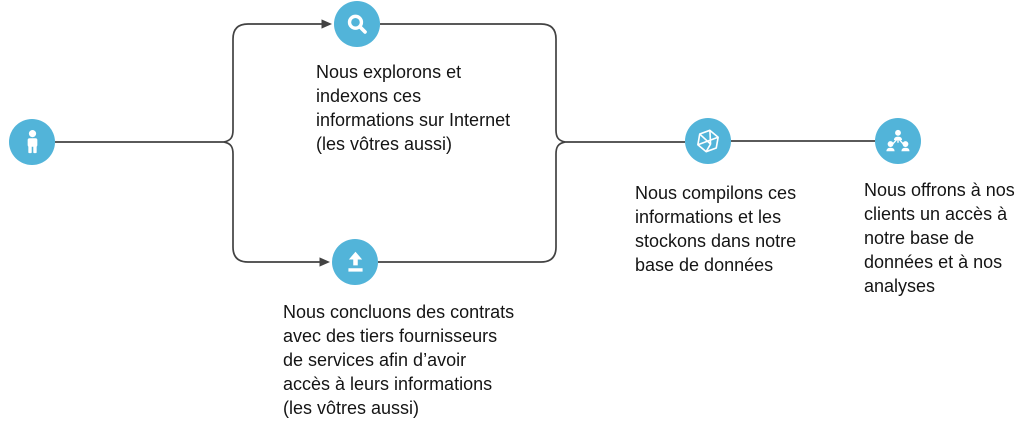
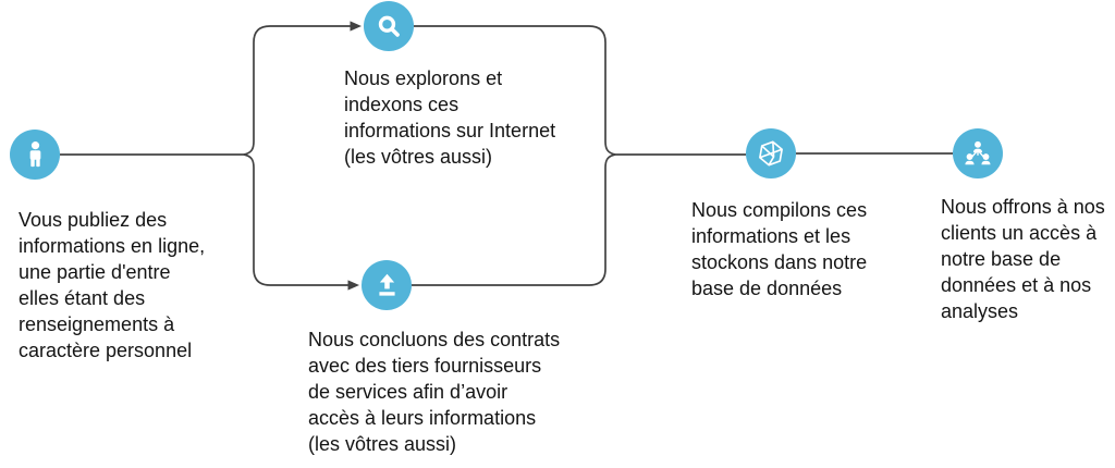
+ Vous publiez des
+ informations en ligne,
+ une partie d'entre
+ elles étant des
+ renseignements à
+ caractère personnel
  Nous explorons et
  indexons ces
  informations sur Internet
  (les vôtres aussi)
  Nous concluons des contrats
  avec des tiers fournisseurs
  de services afin d’avoir
  accès à leurs informations
  (les vôtres aussi)
  Nous compilons ces
  informations et les
  stockons dans notre
  base de données
  Nous offrons à nos
  clients un accès à
  notre base de
  données et à nos
  analyses
